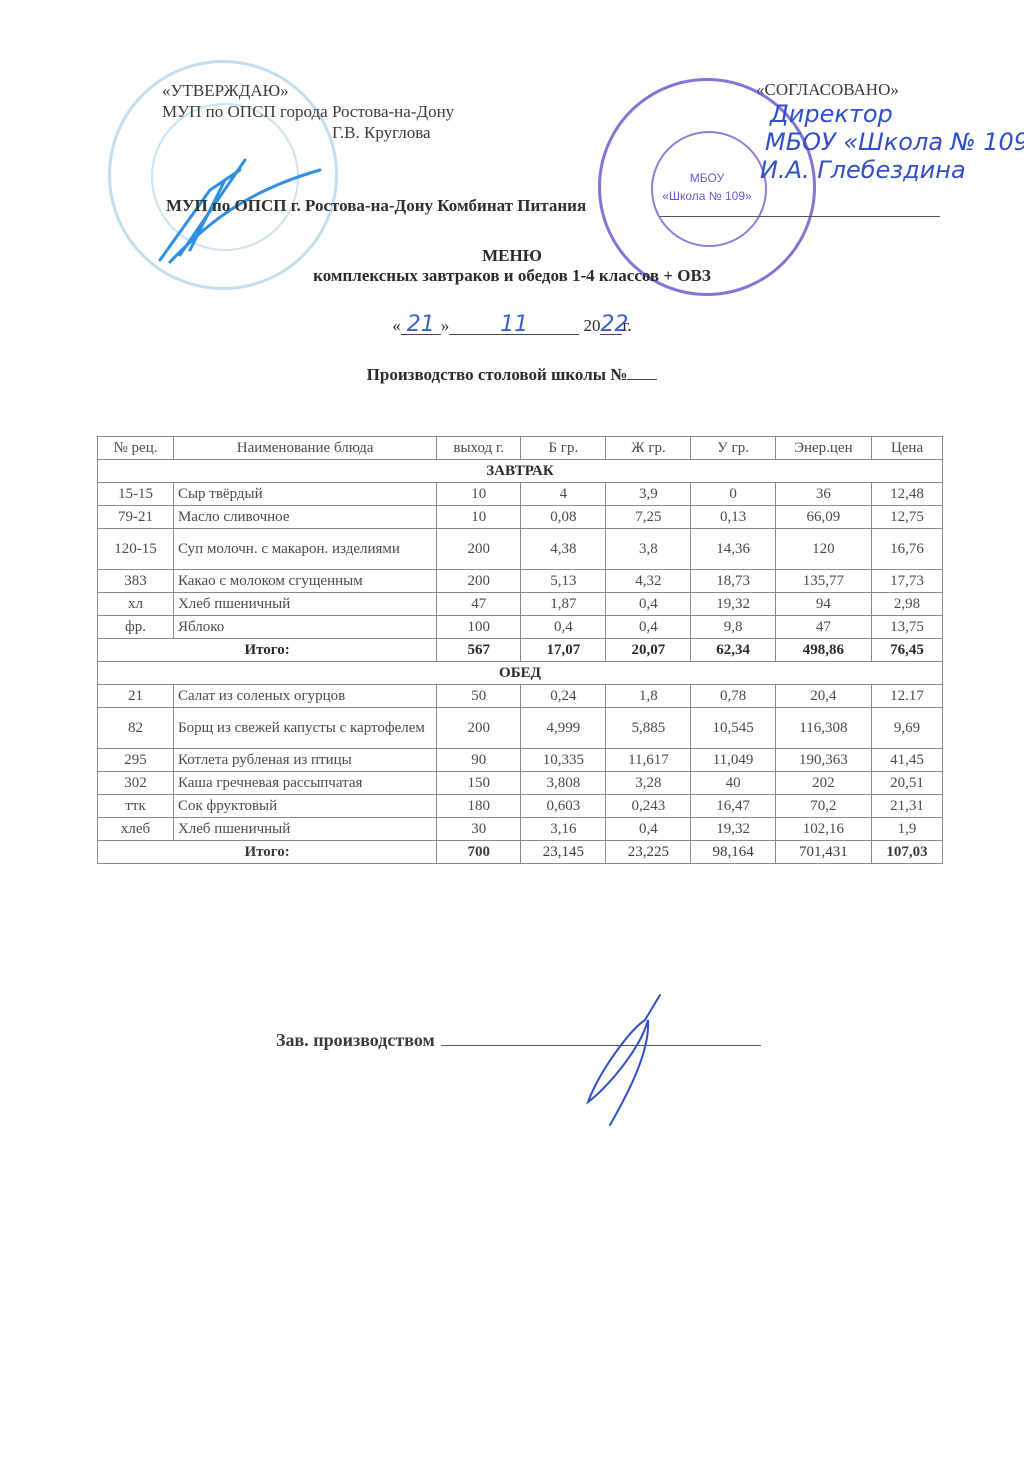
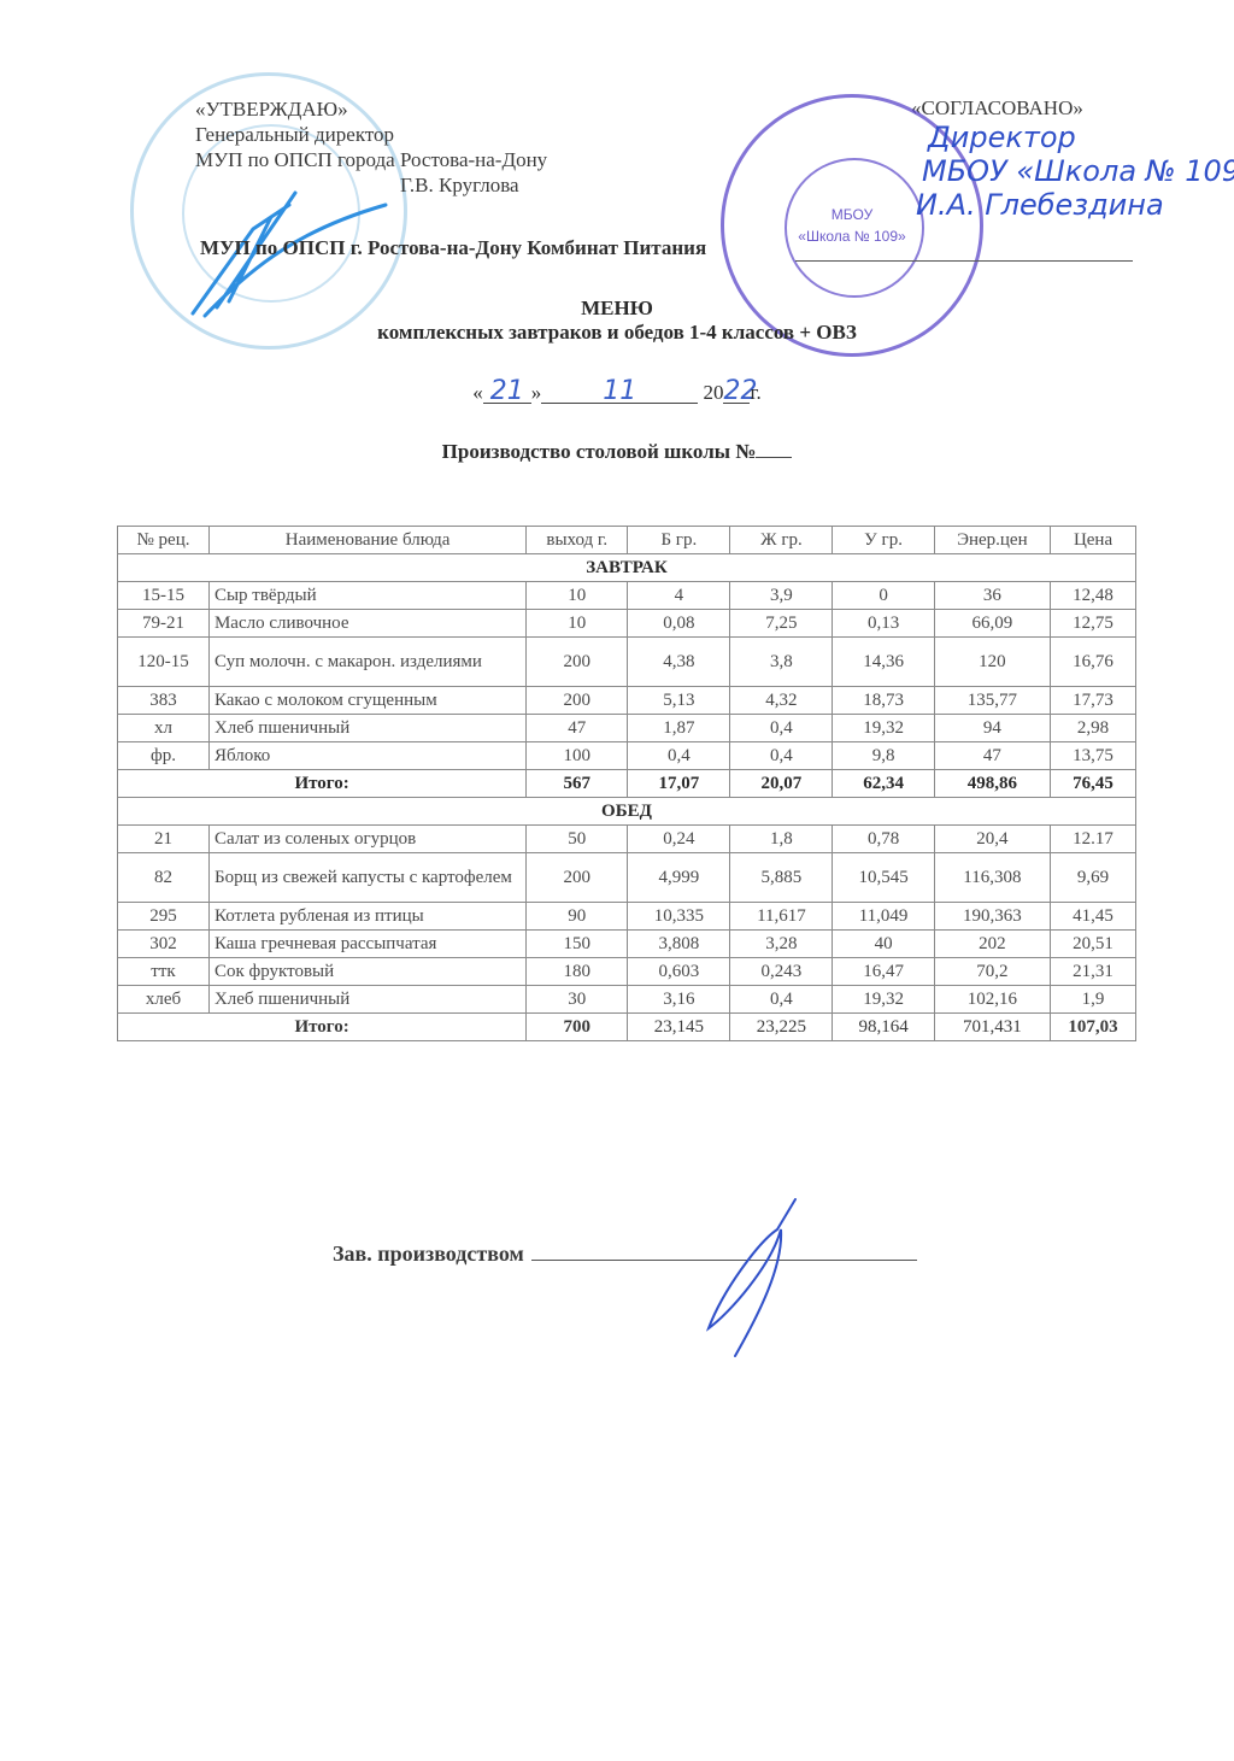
  «УТВЕРЖДАЮ»
+ Генеральный директор
  МУП по ОПСП города Ростова-на-Дону
  Г.В. Круглова
  «СОГЛАСОВАНО»
  МБОУ
  «Школа № 109»
  Директор
  МБОУ «Школа № 109
  И.А. Глебездина
  МУП по ОПСП г. Ростова-на-Дону Комбинат Питания
  МЕНЮ
  комплексных завтраков и обедов 1-4 классов + ОВЗ
  « 21 » 11 2022г.
  Производство столовой школы №
  № рец.	Наименование блюда	выход г.	Б гр.	Ж гр.	У гр.	Энер.цен	Цена
  ЗАВТРАК
  15-15	Сыр твёрдый	10	4	3,9	0	36	12,48
  79-21	Масло сливочное	10	0,08	7,25	0,13	66,09	12,75
  120-15	Суп молочн. с макарон. изделиями	200	4,38	3,8	14,36	120	16,76
  383	Какао с молоком сгущенным	200	5,13	4,32	18,73	135,77	17,73
  хл	Хлеб пшеничный	47	1,87	0,4	19,32	94	2,98
  фр.	Яблоко	100	0,4	0,4	9,8	47	13,75
  Итого:	567	17,07	20,07	62,34	498,86	76,45
  ОБЕД
  21	Салат из соленых огурцов	50	0,24	1,8	0,78	20,4	12.17
  82	Борщ из свежей капусты с картофелем	200	4,999	5,885	10,545	116,308	9,69
  295	Котлета рубленая из птицы	90	10,335	11,617	11,049	190,363	41,45
  302	Каша гречневая рассыпчатая	150	3,808	3,28	40	202	20,51
  ттк	Сок фруктовый	180	0,603	0,243	16,47	70,2	21,31
  хлеб	Хлеб пшеничный	30	3,16	0,4	19,32	102,16	1,9
  Итого:	700	23,145	23,225	98,164	701,431	107,03
  Зав. производством
